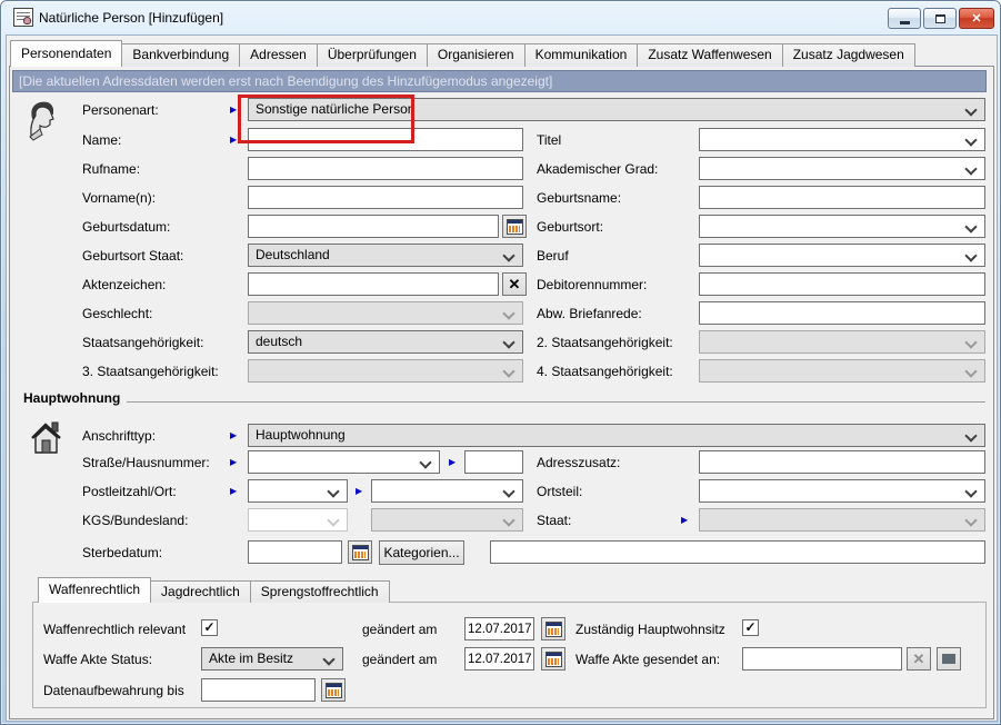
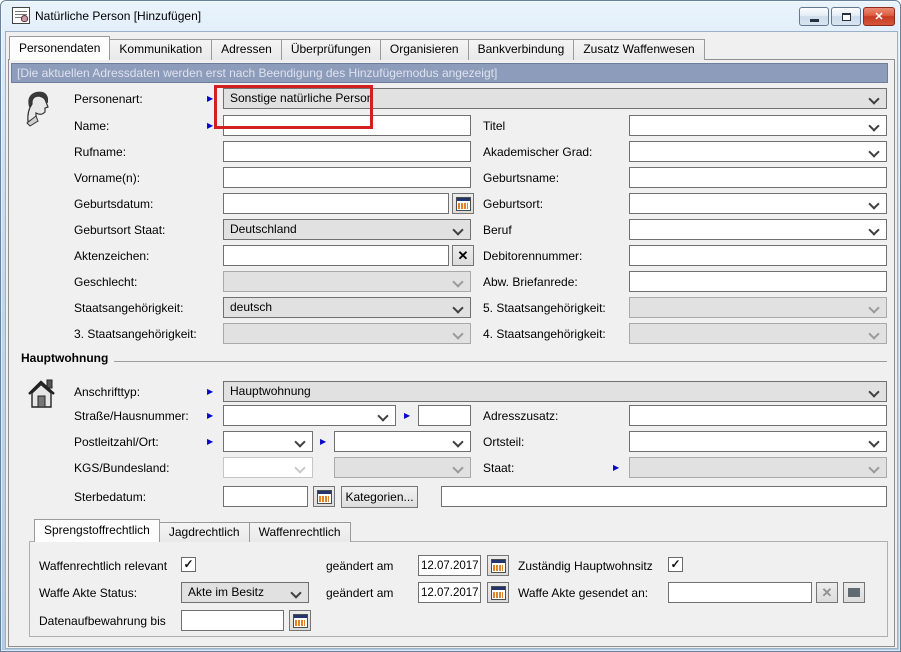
  Natürliche Person [Hinzufügen]
  ✕
  Personendaten
- Bankverbindung
+ Kommunikation
  Adressen
  Überprüfungen
  Organisieren
- Kommunikation
+ Bankverbindung
  Zusatz Waffenwesen
- Zusatz Jagdwesen
  [Die aktuellen Adressdaten werden erst nach Beendigung des Hinzufügemodus angezeigt]
  Personenart:
  ▶
  Sonstige natürliche Person
  Name:
  ▶
  Titel
  Rufname:
  Akademischer Grad:
  Vorname(n):
  Geburtsname:
  Geburtsdatum:
  Geburtsort:
  Geburtsort Staat:
  Deutschland
  Beruf
  Aktenzeichen:
  ✕
  Debitorennummer:
  Geschlecht:
  Abw. Briefanrede:
  Staatsangehörigkeit:
  deutsch
- 2. Staatsangehörigkeit:
+ 5. Staatsangehörigkeit:
  3. Staatsangehörigkeit:
  4. Staatsangehörigkeit:
  Hauptwohnung
  Anschrifttyp:
  ▶
  Hauptwohnung
  Straße/Hausnummer:
  ▶
  ▶
  Adresszusatz:
  Postleitzahl/Ort:
  ▶
  ▶
  Ortsteil:
  KGS/Bundesland:
  Staat:
  ▶
  Sterbedatum:
  Kategorien...
- Waffenrechtlich
+ Sprengstoffrechtlich
  Jagdrechtlich
- Sprengstoffrechtlich
+ Waffenrechtlich
  Waffenrechtlich relevant
  ✓
  geändert am
  12.07.2017
  Zuständig Hauptwohnsitz
  ✓
  Waffe Akte Status:
  Akte im Besitz
  geändert am
  12.07.2017
  Waffe Akte gesendet an:
  ✕
  Datenaufbewahrung bis
